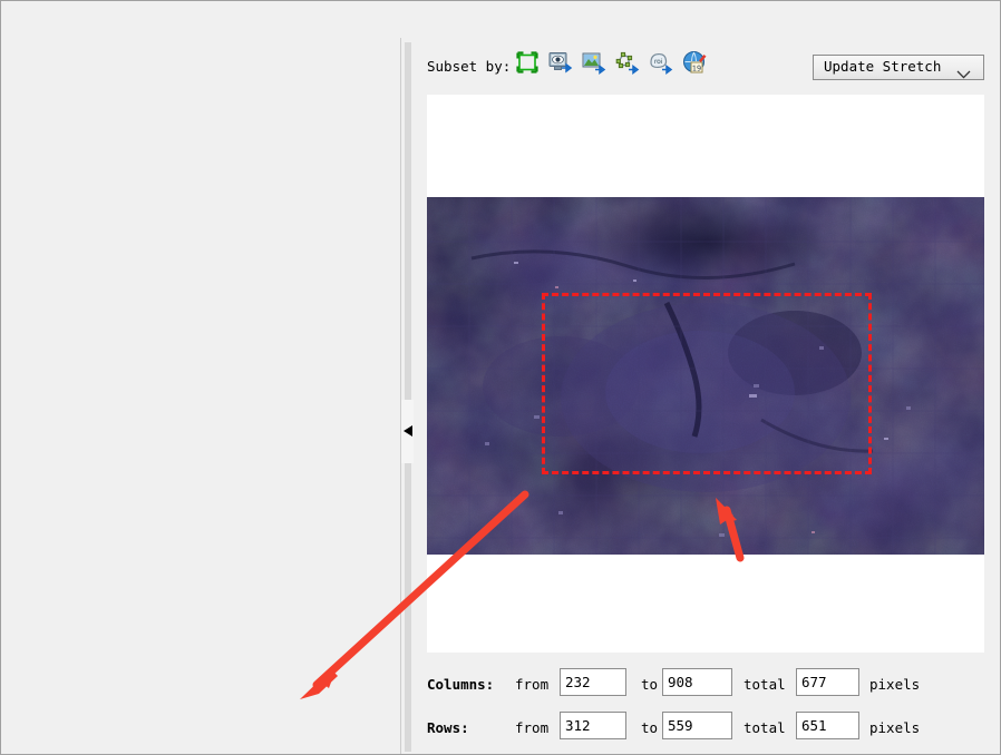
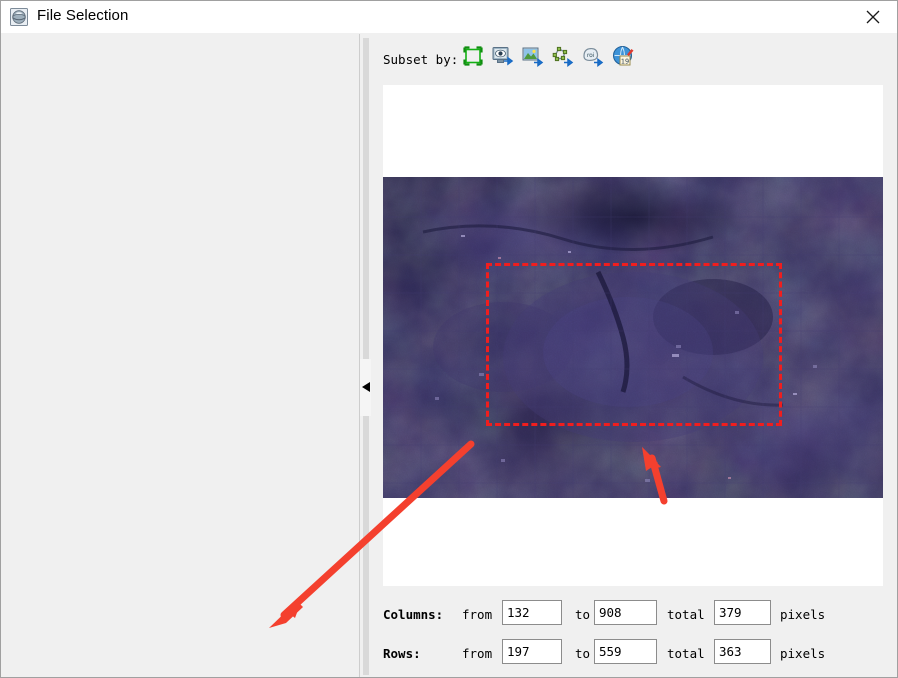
+ File Selection
  Subset by:
  19
- Update Stretch
  Columns:
  from
- 232
+ 132
  to
  908
  total
- 677
+ 379
  pixels
  Rows:
  from
- 312
+ 197
  to
  559
  total
- 651
+ 363
  pixels
